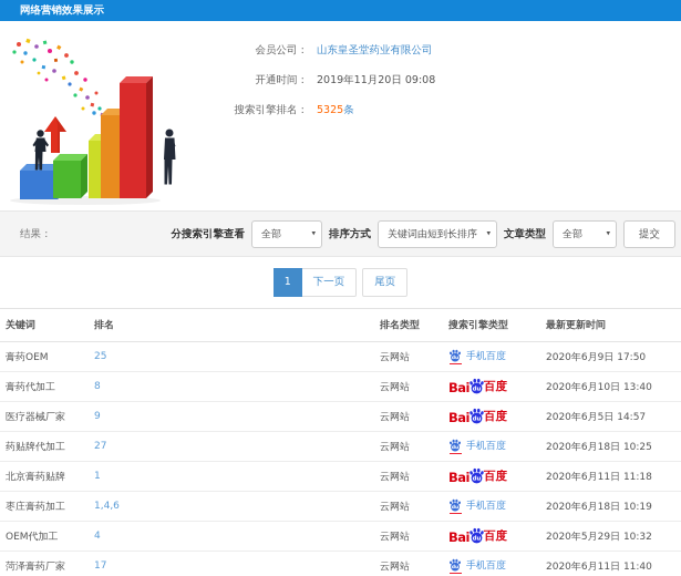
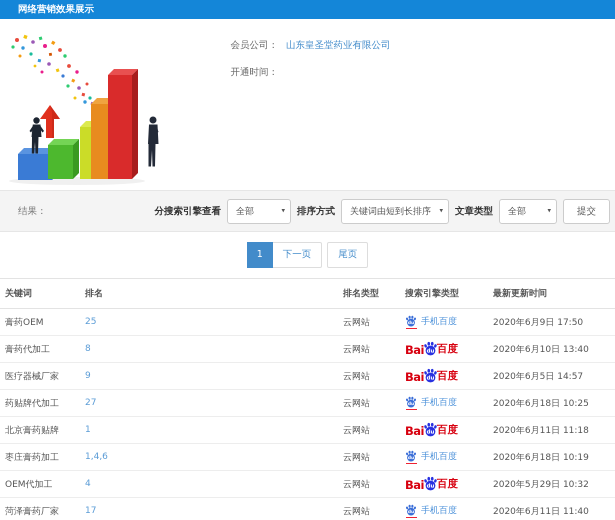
  网络营销效果展示
  会员公司：
  山东皇圣堂药业有限公司
  开通时间：
- 2019年11月20日 09:08
- 搜索引擎排名：
- 5325条
  结果：
  分搜索引擎查看
  全部
  ▾
  排序方式
  关键词由短到长排序
  ▾
  文章类型
  全部
  ▾
  提交
  1
  下一页
  尾页
  关键词	排名	排名类型	搜索引擎类型	最新更新时间
  膏药OEM	25	云网站	手机百度	2020年6月9日 17:50
  膏药代加工	8	云网站	Bai 百度	2020年6月10日 13:40
  医疗器械厂家	9	云网站	Bai 百度	2020年6月5日 14:57
  药贴牌代加工	27	云网站	手机百度	2020年6月18日 10:25
  北京膏药贴牌	1	云网站	Bai 百度	2020年6月11日 11:18
  枣庄膏药加工	1,4,6	云网站	手机百度	2020年6月18日 10:19
  OEM代加工	4	云网站	Bai 百度	2020年5月29日 10:32
  菏泽膏药厂家	17	云网站	手机百度	2020年6月11日 11:40
